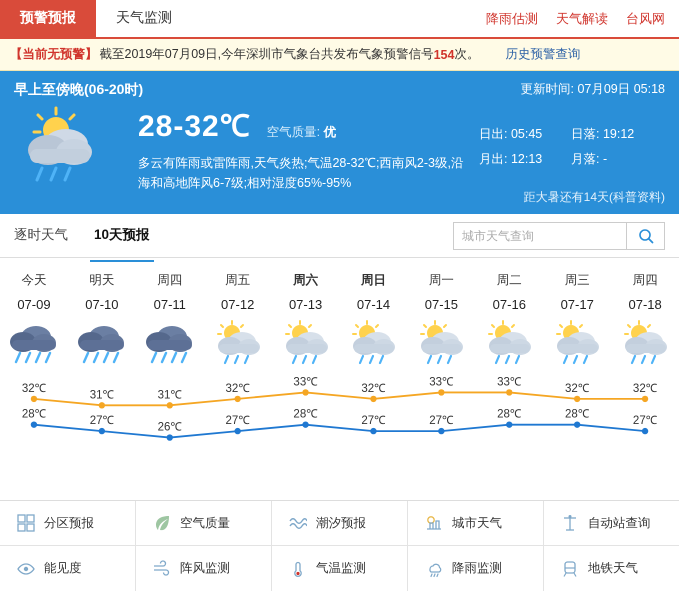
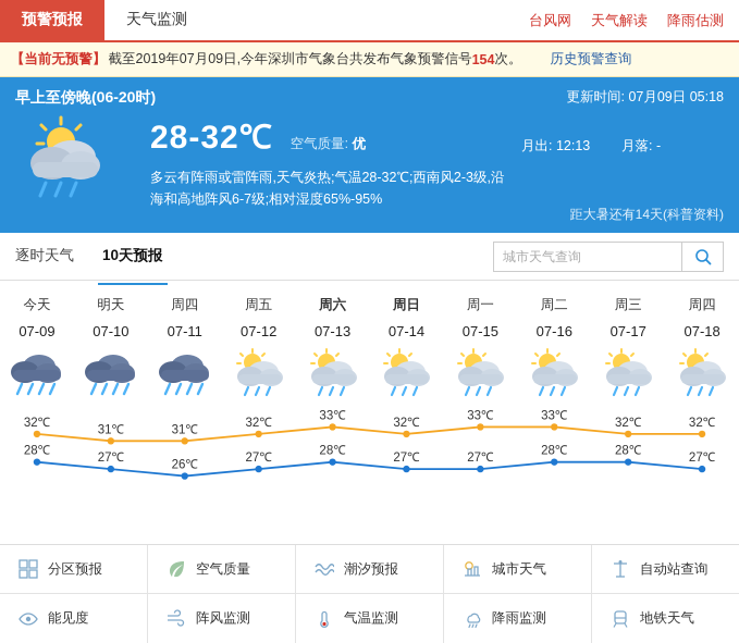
  预警预报
  天气监测
- 降雨估测
+ 台风网
  天气解读
- 台风网
+ 降雨估测
  【当前无预警】
  截至2019年07月09日,今年深圳市气象台共发布气象预警信号
  154
  次。
  历史预警查询
  早上至傍晚(06-20时)
  更新时间: 07月09日 05:18
  28-32℃
  空气质量: 优
  多云有阵雨或雷阵雨,天气炎热;气温28-32℃;西南风2-3级,沿海和高地阵风6-7级;相对湿度65%-95%
- 日出: 05:45
- 日落: 19:12
  月出: 12:13
  月落: -
  距大暑还有14天(科普资料)
  逐时天气
  10天预报
  城市天气查询
  今天
  明天
  周四
  周五
  周六
  周日
  周一
  周二
  周三
  周四
  07-09
  07-10
  07-11
  07-12
  07-13
  07-14
  07-15
  07-16
  07-17
  07-18
  32℃
  31℃
  31℃
  32℃
  33℃
  32℃
  33℃
  33℃
  32℃
  32℃
  28℃
  27℃
  26℃
  27℃
  28℃
  27℃
  27℃
  28℃
  28℃
  27℃
  分区预报
  空气质量
  潮汐预报
  城市天气
  自动站查询
  能见度
  阵风监测
  气温监测
  降雨监测
  地铁天气
